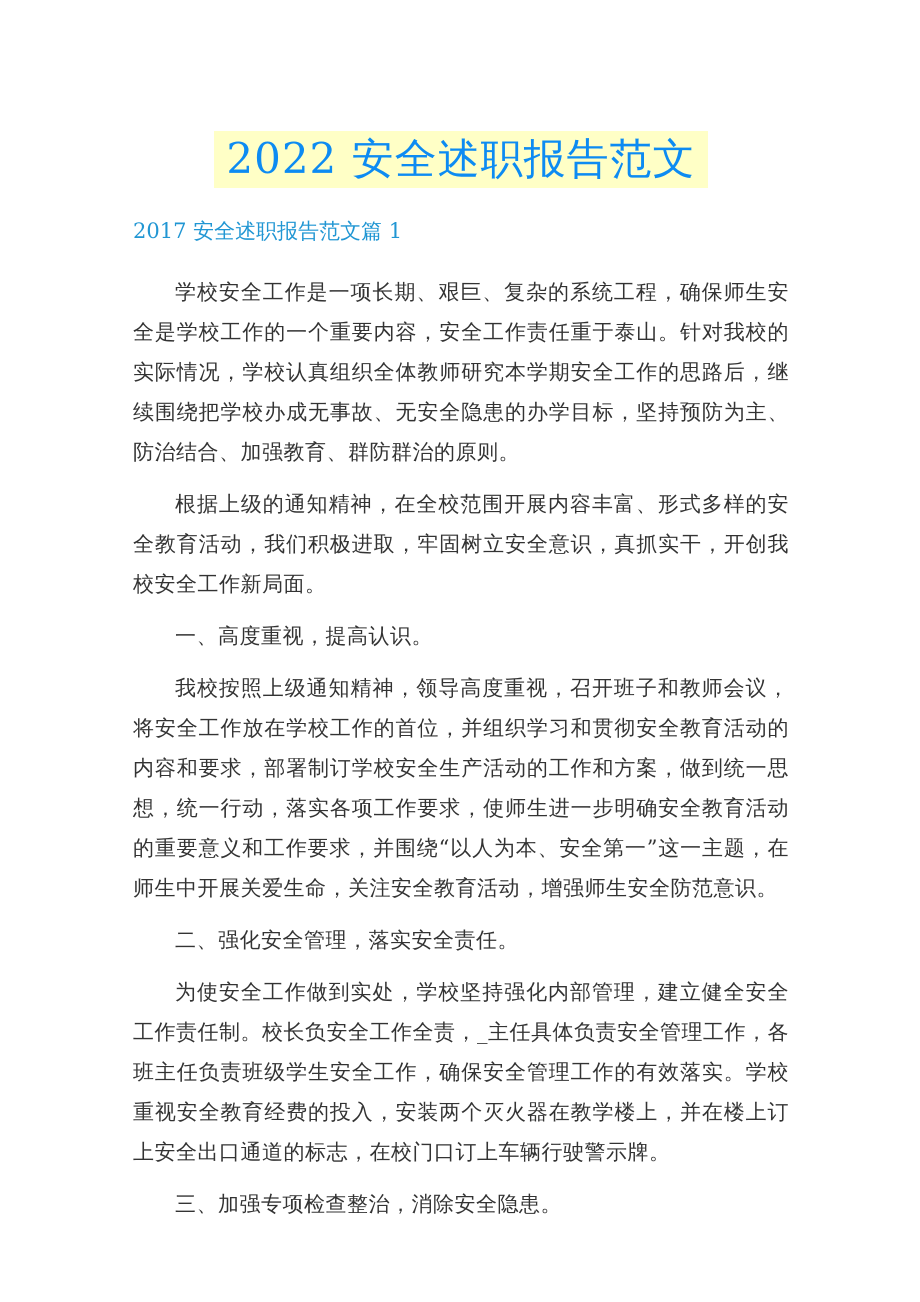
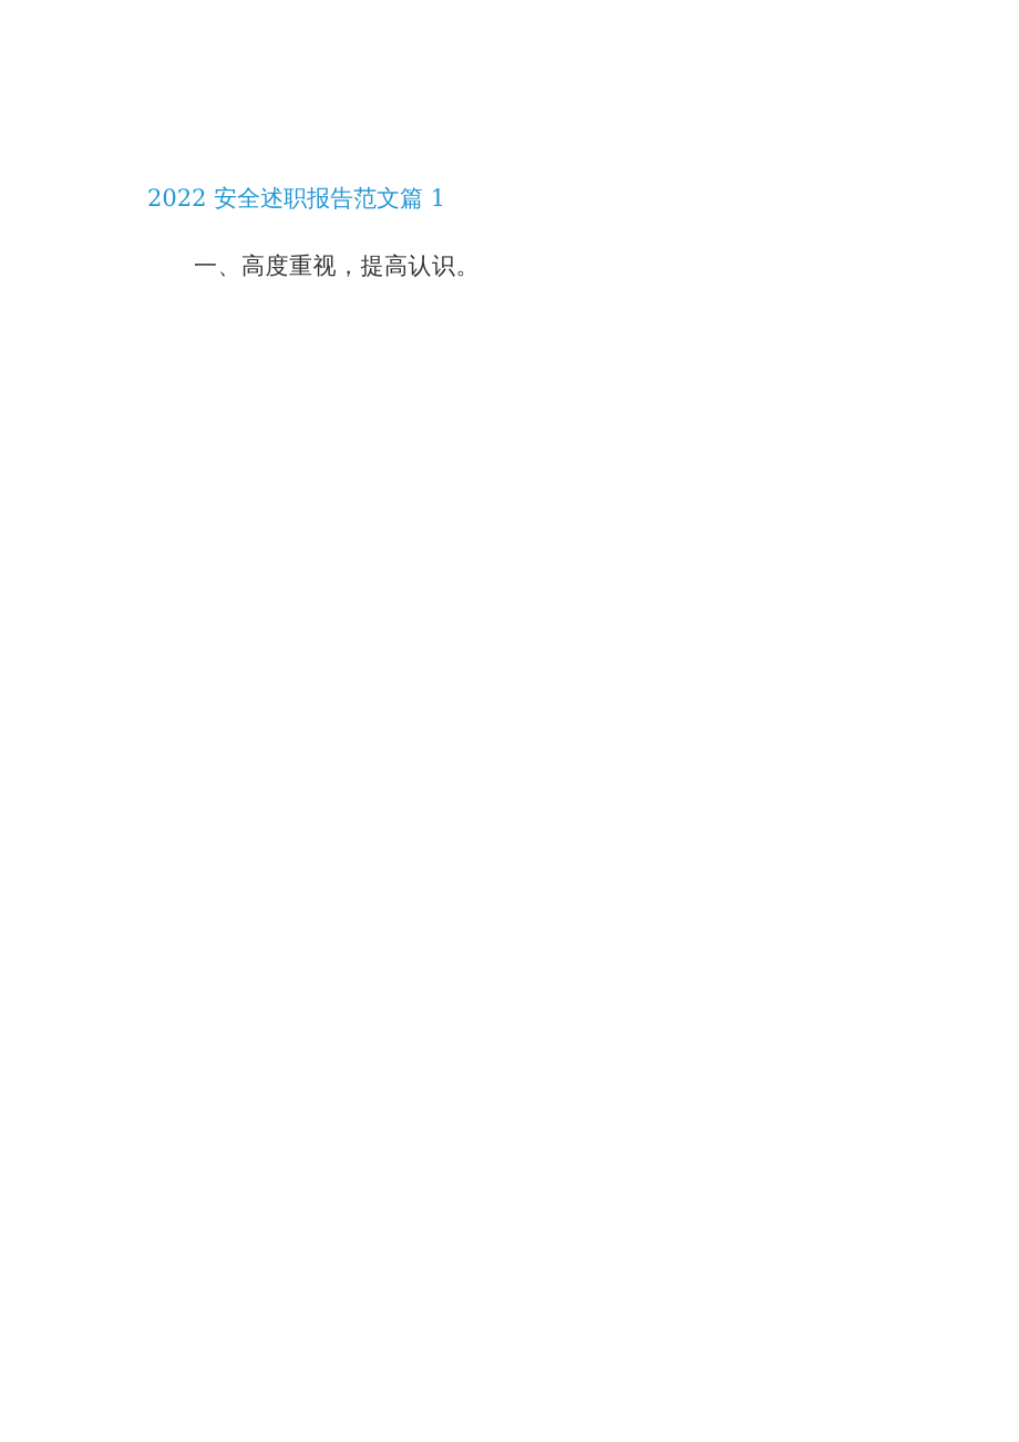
- 2022 安全述职报告范文
- 2017 安全述职报告范文篇 1
+ 2022 安全述职报告范文篇 1
- 学校安全工作是一项长期、艰巨、复杂的系统工程，确保师生安全是学校工作的一个重要内容，安全工作责任重于泰山。针对我校的实际情况，学校认真组织全体教师研究本学期安全工作的思路后，继续围绕把学校办成无事故、无安全隐患的办学目标，坚持预防为主、防治结合、加强教育、群防群治的原则。
- 根据上级的通知精神，在全校范围开展内容丰富、形式多样的安全教育活动，我们积极进取，牢固树立安全意识，真抓实干，开创我校安全工作新局面。
  一、高度重视，提高认识。
- 我校按照上级通知精神，领导高度重视，召开班子和教师会议，将安全工作放在学校工作的首位，并组织学习和贯彻安全教育活动的内容和要求，部署制订学校安全生产活动的工作和方案，做到统一思想，统一行动，落实各项工作要求，使师生进一步明确安全教育活动的重要意义和工作要求，并围绕“以人为本、安全第一”这一主题，在师生中开展关爱生命，关注安全教育活动，增强师生安全防范意识。
- 二、强化安全管理，落实安全责任。
- 为使安全工作做到实处，学校坚持强化内部管理，建立健全安全工作责任制。校长负安全工作全责，_主任具体负责安全管理工作，各班主任负责班级学生安全工作，确保安全管理工作的有效落实。学校重视安全教育经费的投入，安装两个灭火器在教学楼上，并在楼上订上安全出口通道的标志，在校门口订上车辆行驶警示牌。
- 三、加强专项检查整治，消除安全隐患。
